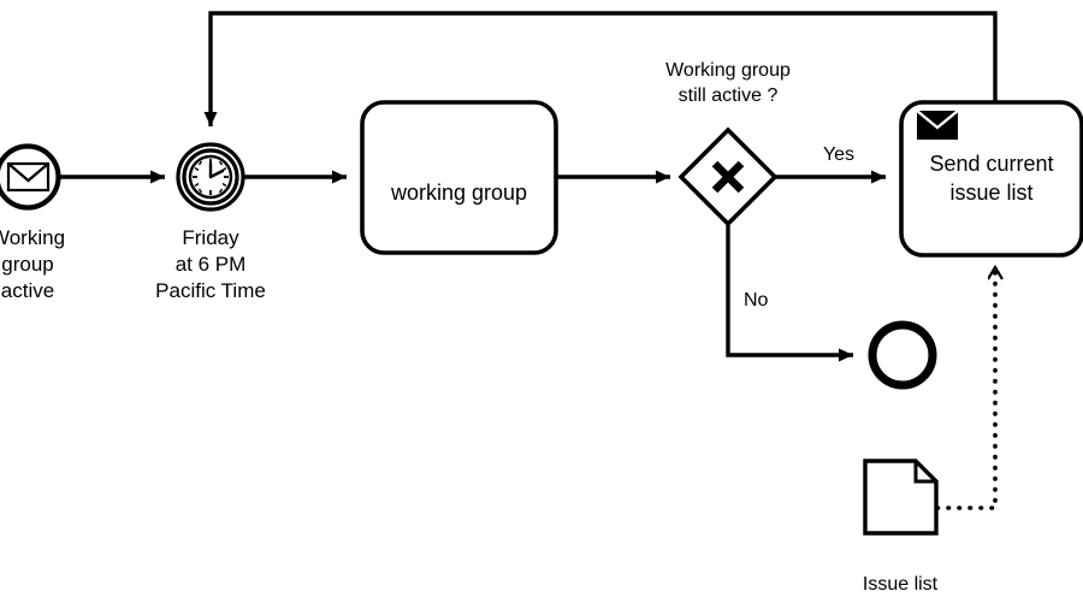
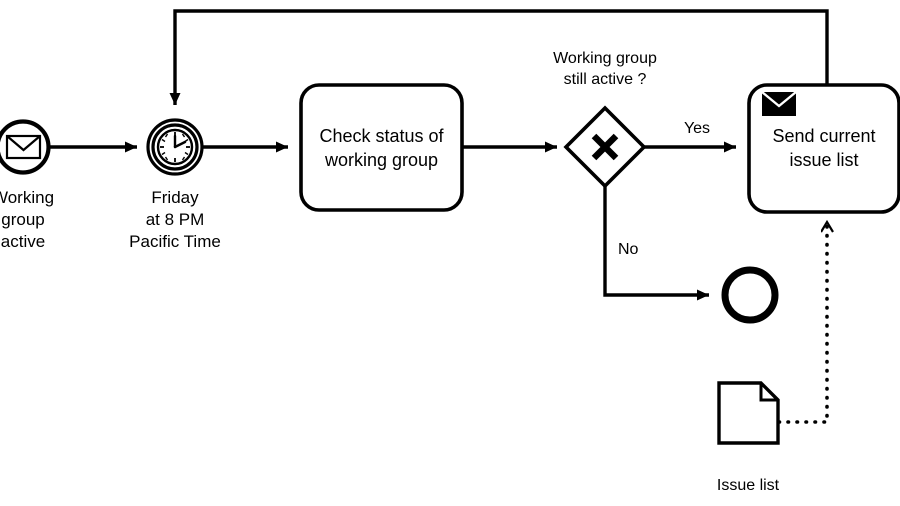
  Yes
  No
  orking
  group
  active
  Friday
- at 6 PM
+ at 8 PM
  Pacific Time
+ Check status of
  working group
  Working group
  still active ?
  Send current
  issue list
  Issue list
